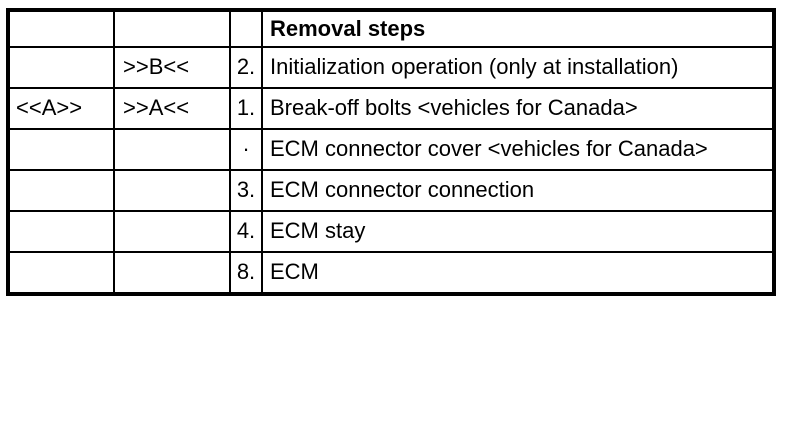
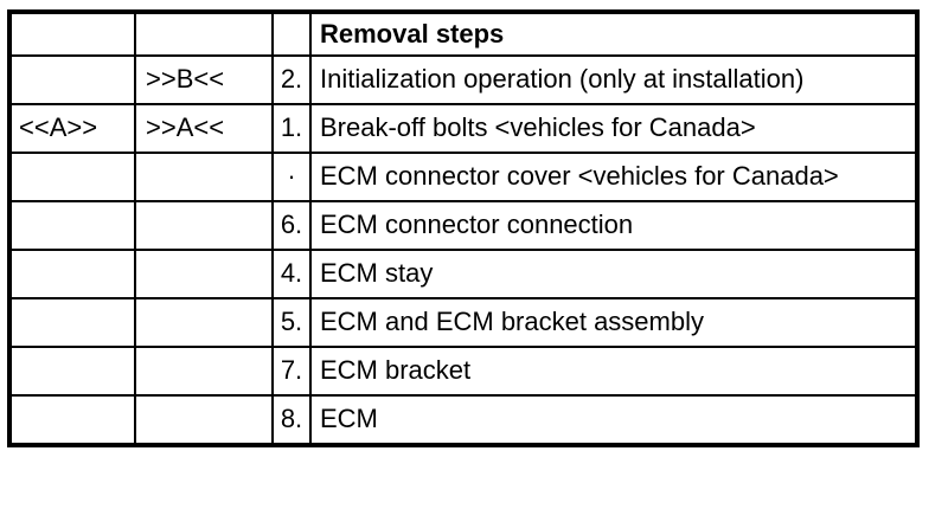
  			Removal steps
  	>>B<<	2.	Initialization operation (only at installation)
  <<A>>	>>A<<	1.	Break-off bolts <vehicles for Canada>
  		·	ECM connector cover <vehicles for Canada>
- 		3.	ECM connector connection
+ 		6.	ECM connector connection
  		4.	ECM stay
+ 		5.	ECM and ECM bracket assembly
+ 		7.	ECM bracket
  		8.	ECM
